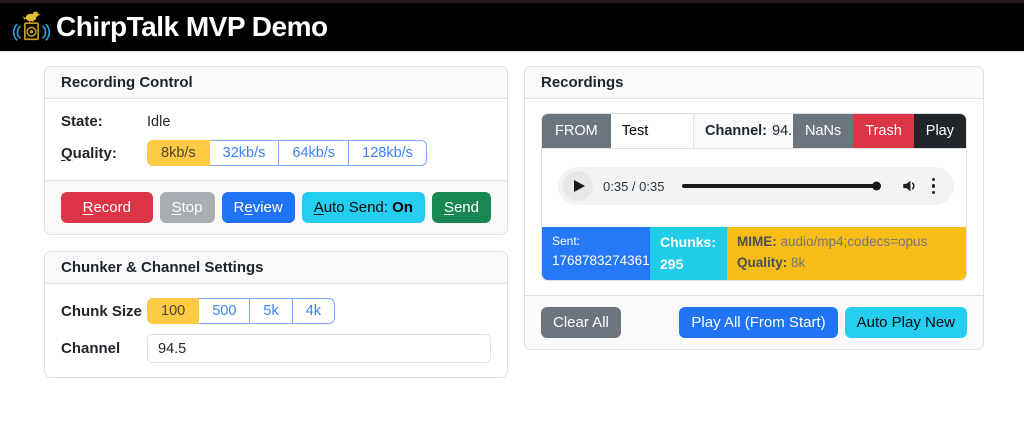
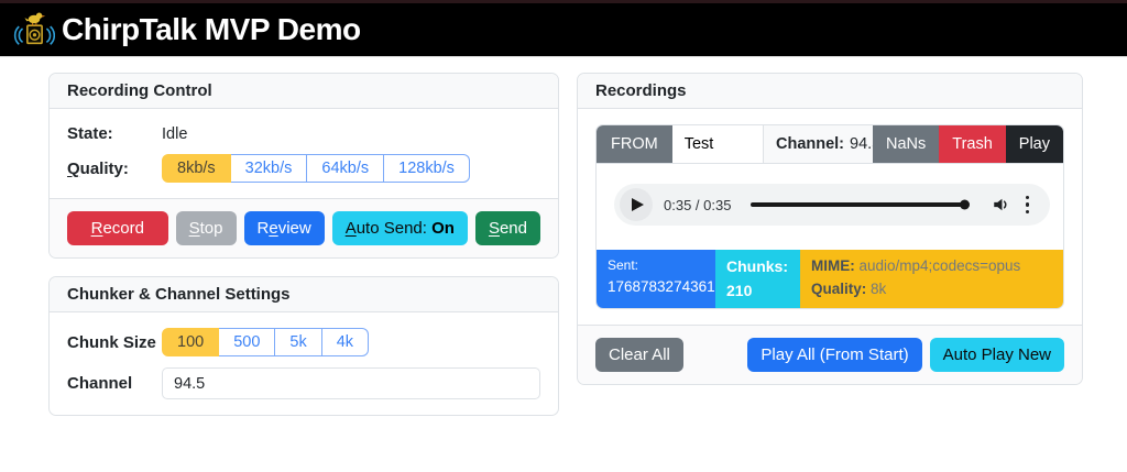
  ChirpTalk MVP Demo
  Recording Control
  State:
  Idle
  Quality:
  8kb/s
  32kb/s
  64kb/s
  128kb/s
  Record
  Stop
  Review
  Auto Send: On
  Send
  Chunker & Channel Settings
  Chunk Size
  100
  500
  5k
  4k
  Channel
  94.5
  Recordings
  FROM
  Test
  Channel:
  94.
  NaNs
  Trash
  Play
  0:35 / 0:35
  Sent:
  1768783274361
  Chunks:
- 295
+ 210
  MIME: audio/mp4;codecs=opus
  Quality: 8k
  Clear All
  Play All (From Start)
  Auto Play New
